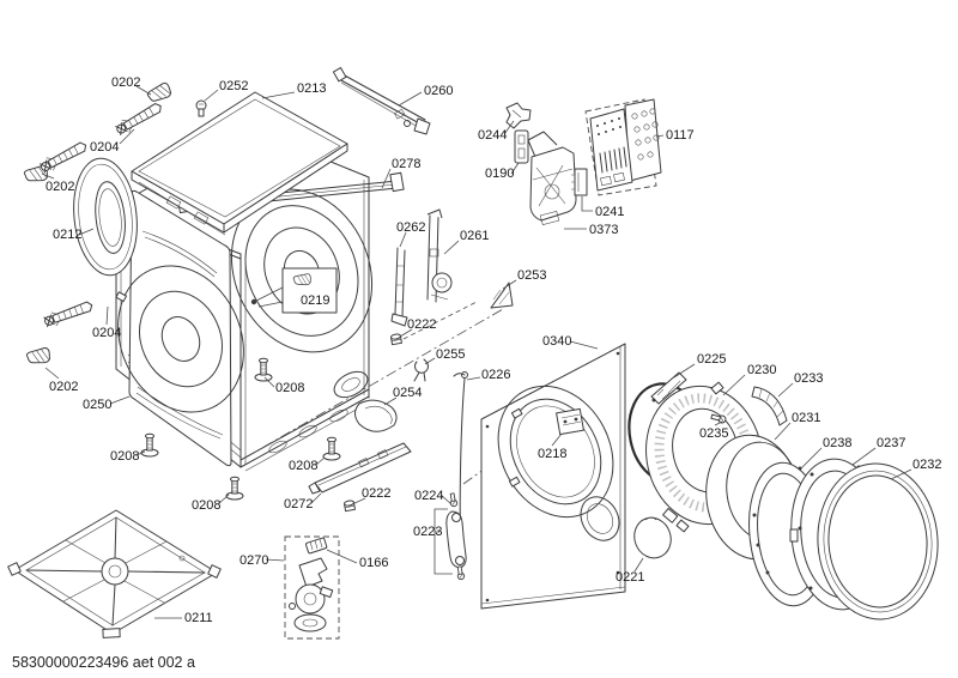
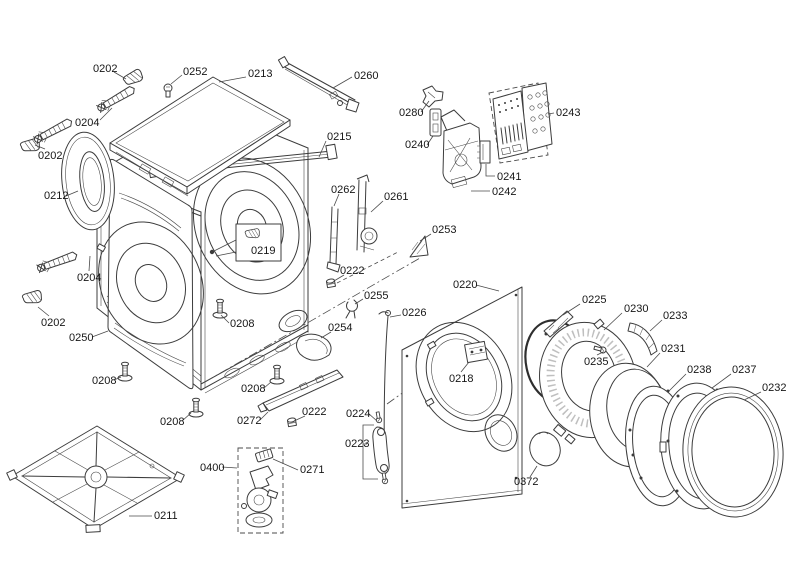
  0202
  0252
  0213
  0204
  0202
  0212
  0260
- 0278
+ 0215
- 0244
+ 0280
- 0190
+ 0240
- 0117
+ 0243
  0241
- 0373
+ 0242
  0262
  0261
  0253
  0219
  0222
  0255
  0254
  0208
  0204
  0202
  0250
  0208
  0208
  0208
  0272
  0222
  0224
  0223
- 0270
+ 0400
- 0166
+ 0271
  0211
- 0340
+ 0220
  0226
  0218
- 0221
+ 0372
  0225
  0230
  0233
  0235
  0231
  0238
  0237
  0232
- 58300000223496 aet 002 a
